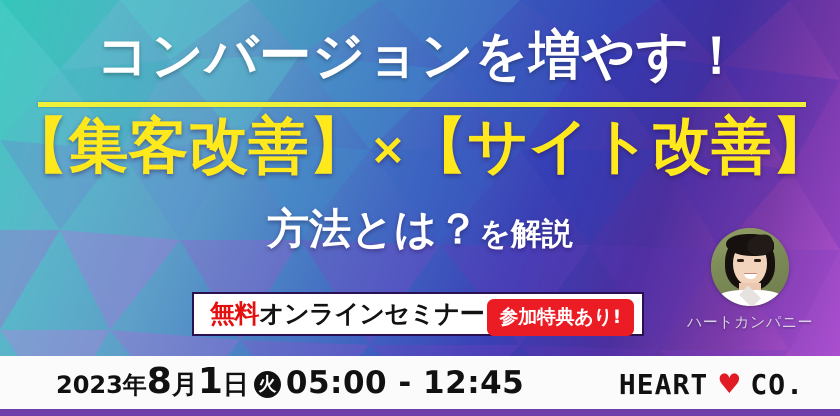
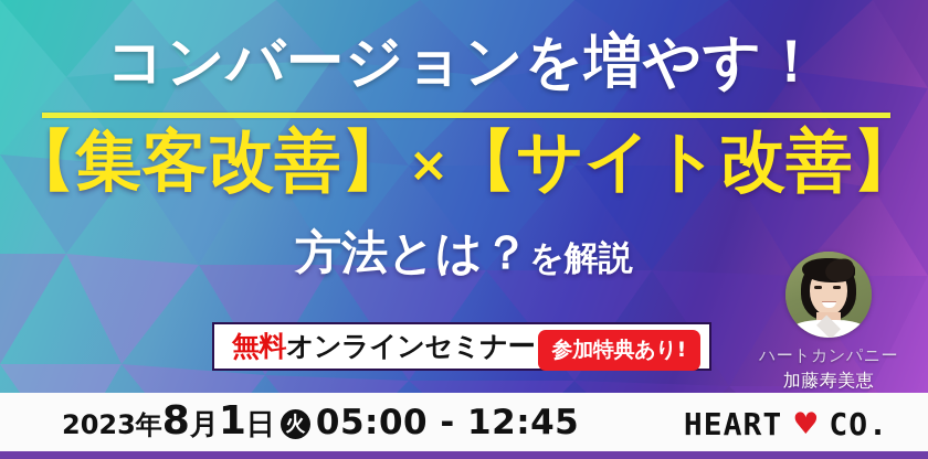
  コンバージョンを増やす！
  【集客改善】×【サイト改善】
  方法とは？を解説
  無料オンラインセミナー
  参加特典あり!
  ハートカンパニー
+ 加藤寿美恵
  2023年8月1日 火 05:00 - 12:45
  HEART
  ♥
  CO.
